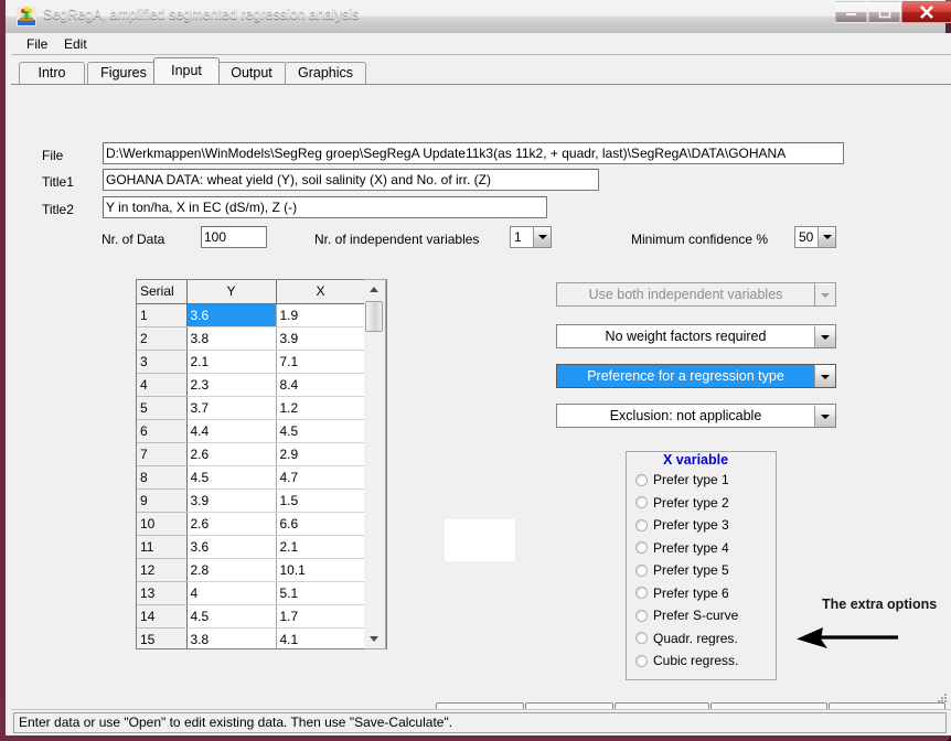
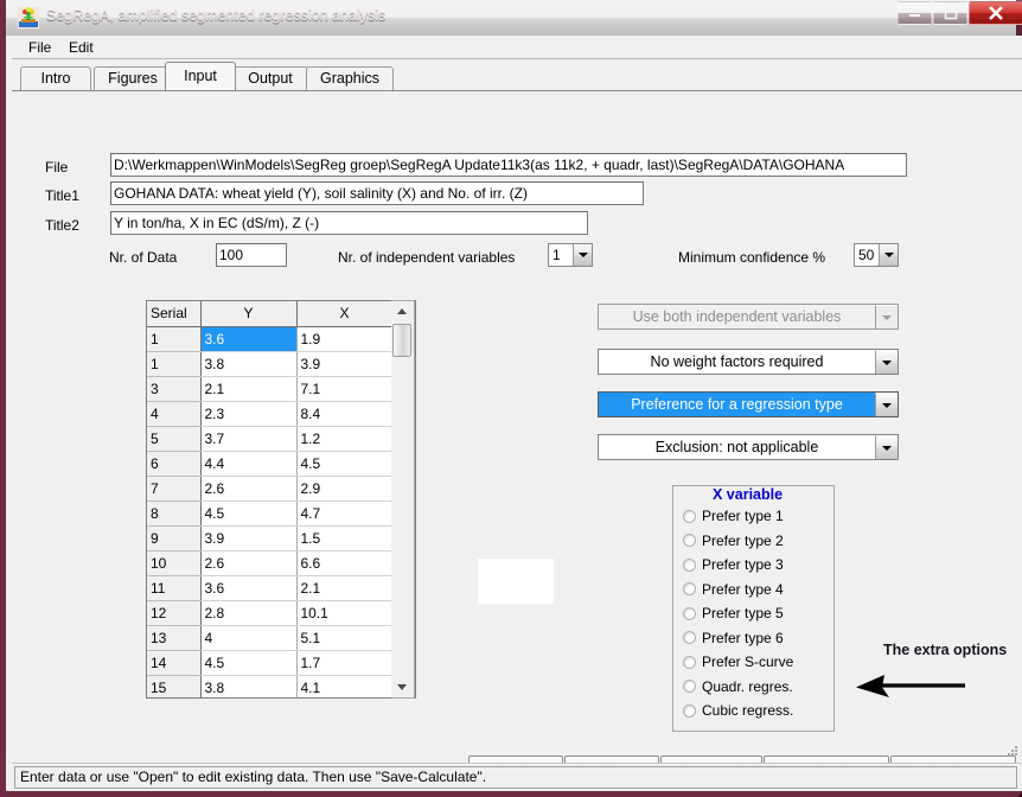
  SegRegA, amplified segmented regression analysis
  File
  Edit
  Intro
  Figures
  Input
  Output
  Graphics
  File
  D:\Werkmappen\WinModels\SegReg groep\SegRegA Update11k3(as 11k2, + quadr, last)\SegRegA\DATA\GOHANA
  Title1
  GOHANA DATA: wheat yield (Y), soil salinity (X) and No. of irr. (Z)
  Title2
  Y in ton/ha, X in EC (dS/m), Z (-)
  Nr. of Data
  100
  Nr. of independent variables
  1
  Minimum confidence %
  50
  Serial	Y	X
  1	3.6	1.9
- 2	3.8	3.9
+ 1	3.8	3.9
  3	2.1	7.1
  4	2.3	8.4
  5	3.7	1.2
  6	4.4	4.5
  7	2.6	2.9
  8	4.5	4.7
  9	3.9	1.5
  10	2.6	6.6
  11	3.6	2.1
  12	2.8	10.1
  13	4	5.1
  14	4.5	1.7
  15	3.8	4.1
  Use both independent variables
  No weight factors required
  Preference for a regression type
  Exclusion: not applicable
  Prefer type 1
  Prefer type 2
  Prefer type 3
  Prefer type 4
  Prefer type 5
  Prefer type 6
  Prefer S-curve
  Quadr. regres.
  Cubic regress.
  X variable
  The extra options
  Enter data or use "Open" to edit existing data. Then use "Save-Calculate".
